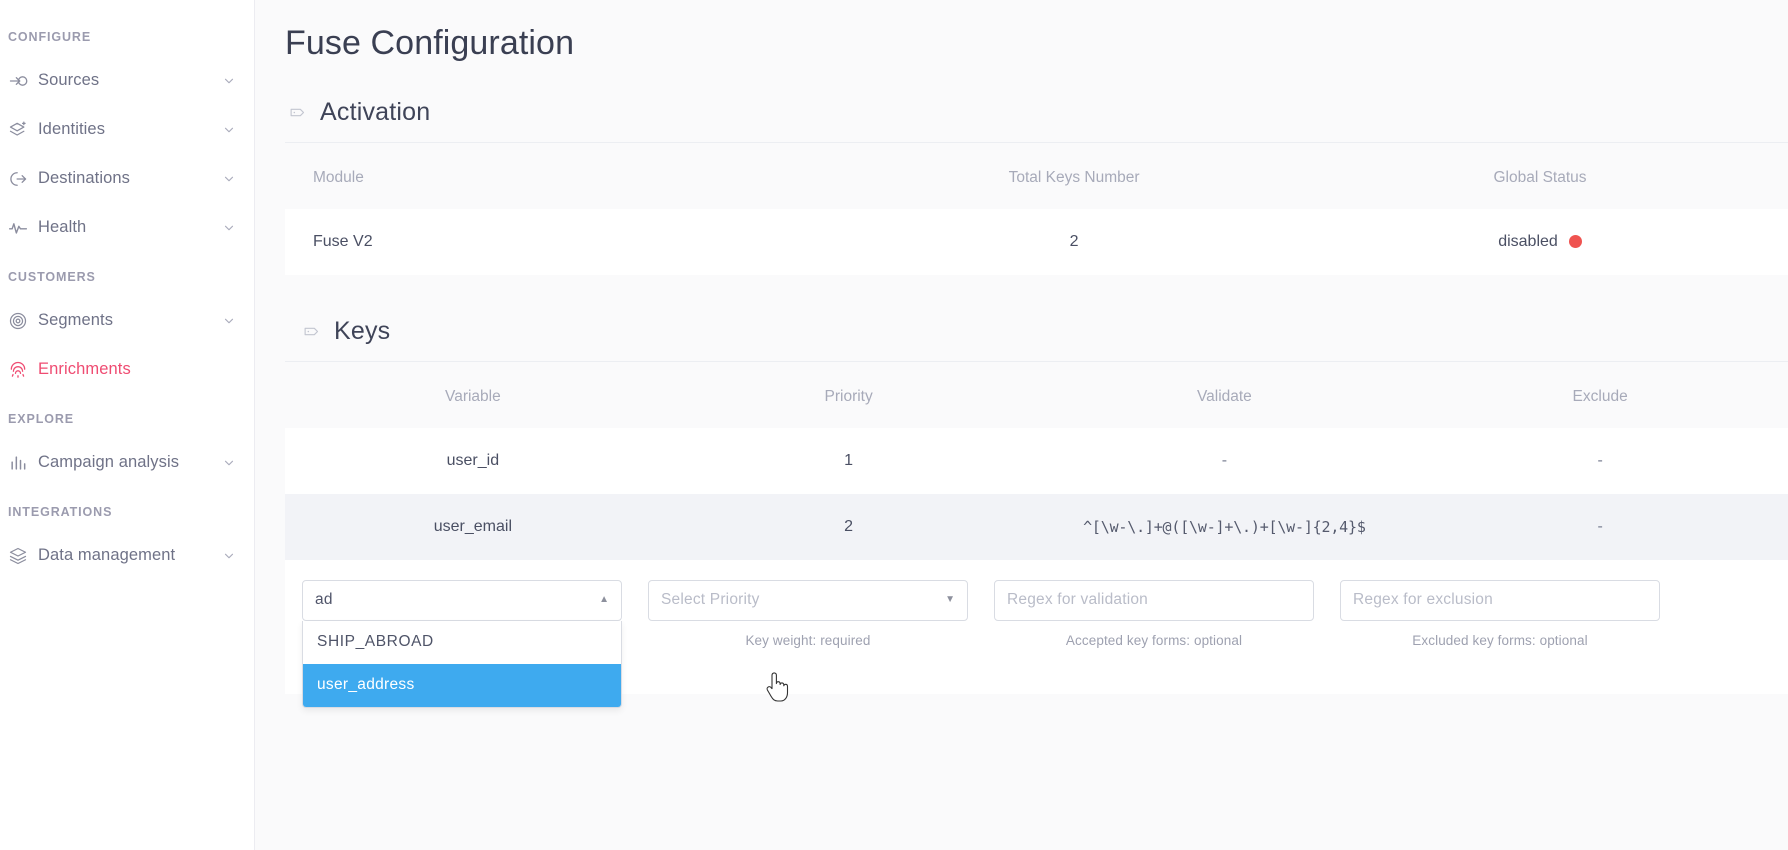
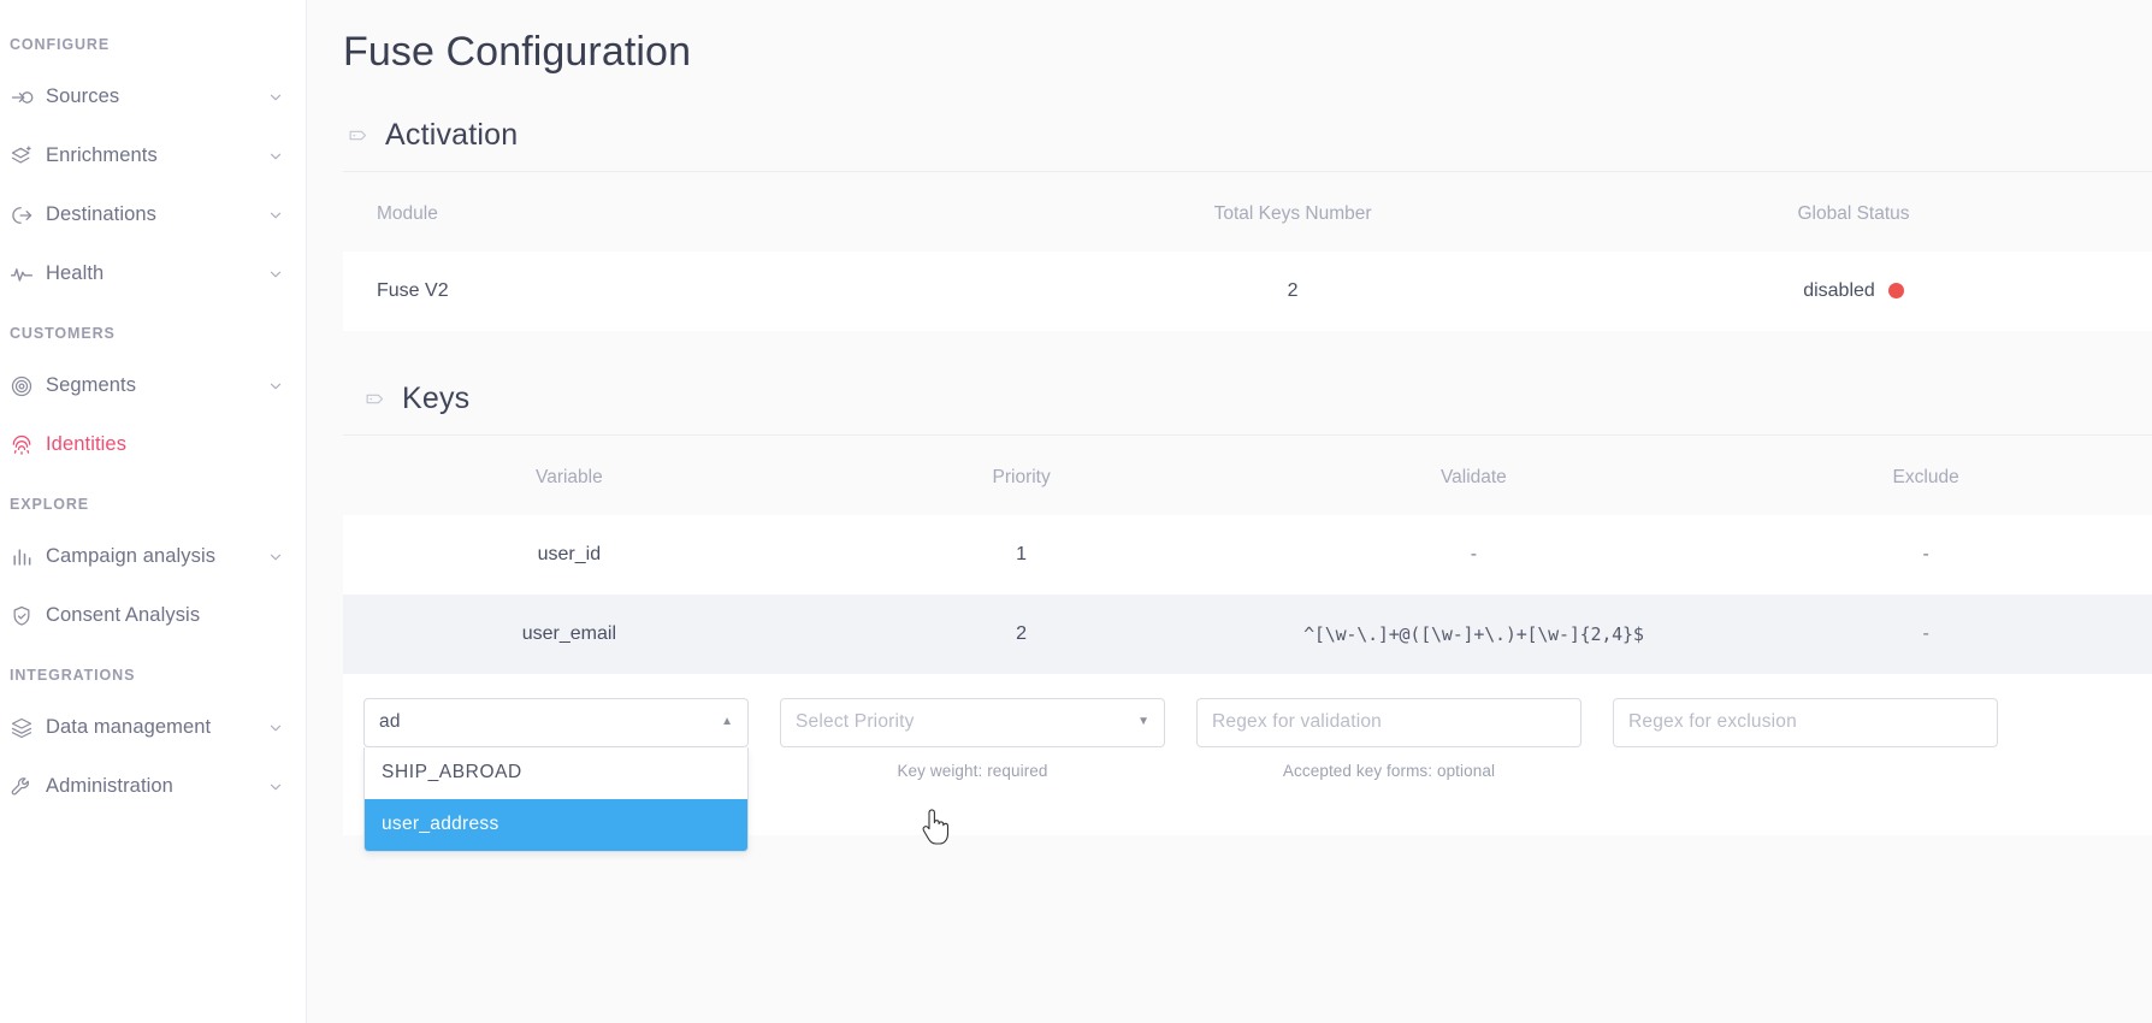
  CONFIGURE
  Sources
- Identities
+ Enrichments
  Destinations
  Health
  CUSTOMERS
  Segments
- Enrichments
+ Identities
  EXPLORE
  Campaign analysis
+ Consent Analysis
  INTEGRATIONS
  Data management
+ Administration
  Fuse Configuration
  Activation
  Module	Total Keys Number	Global Status
  Fuse V2	2	disabled
  Keys
  Variable	Priority	Validate	Exclude
  user_id	1	-	-
  user_email	2	^[\w-\.]+@([\w-]+\.)+[\w-]{2,4}$	-
  ad
  ▲
  SHIP_ABROAD
  user_address
  Select Priority
  ▼
  Key weight: required
  Regex for validation
  Accepted key forms: optional
  Regex for exclusion
- Excluded key forms: optional
